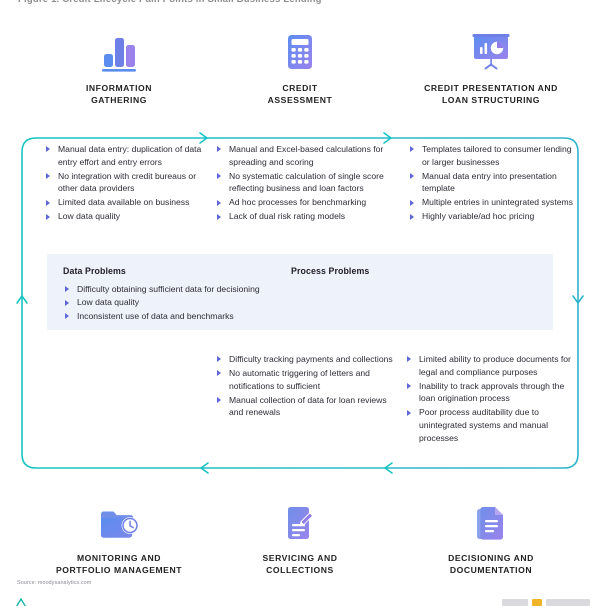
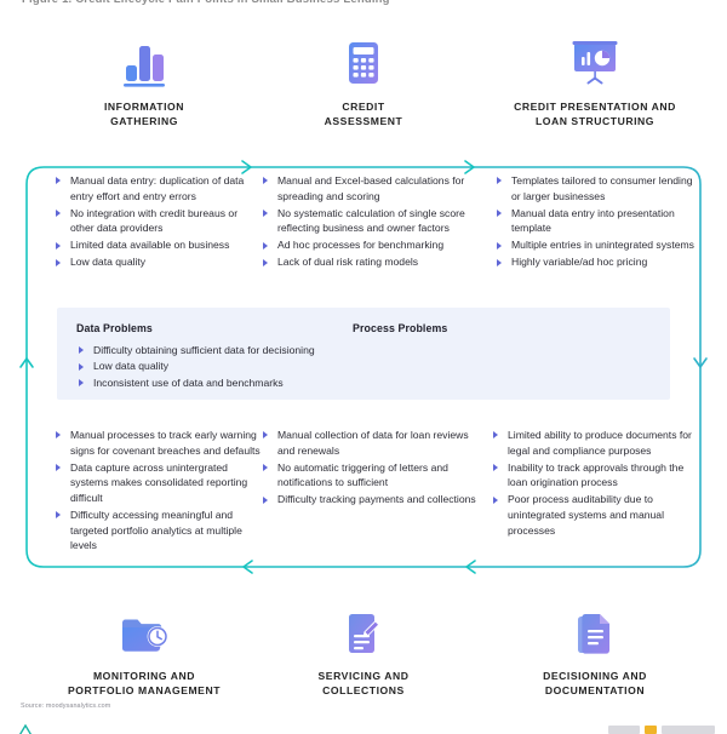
  INFORMATION
  GATHERING
  CREDIT
  ASSESSMENT
  CREDIT PRESENTATION AND
  LOAN STRUCTURING
  Manual data entry: duplication of data entry effort and entry errors
  No integration with credit bureaus or other data providers
  Limited data available on business
  Low data quality
  Manual and Excel-based calculations for spreading and scoring
- No systematic calculation of single score reflecting business and loan factors
+ No systematic calculation of single score reflecting business and owner factors
  Ad hoc processes for benchmarking
  Lack of dual risk rating models
  Templates tailored to consumer lending or larger businesses
  Manual data entry into presentation template
  Multiple entries in unintegrated systems
  Highly variable/ad hoc pricing
  Data Problems
  Difficulty obtaining sufficient data for decisioning
  Low data quality
  Inconsistent use of data and benchmarks
  Process Problems
+ Manual processes to track early warning signs for covenant breaches and defaults
+ Data capture across unintergrated systems makes consolidated reporting difficult
+ Difficulty accessing meaningful and targeted portfolio analytics at multiple levels
- Difficulty tracking payments and collections
+ Manual collection of data for loan reviews and renewals
  No automatic triggering of letters and notifications to sufficient
- Manual collection of data for loan reviews and renewals
+ Difficulty tracking payments and collections
  Limited ability to produce documents for legal and compliance purposes
  Inability to track approvals through the loan origination process
  Poor process auditability due to unintegrated systems and manual processes
  MONITORING AND
  PORTFOLIO MANAGEMENT
  SERVICING AND
  COLLECTIONS
  DECISIONING AND
  DOCUMENTATION
